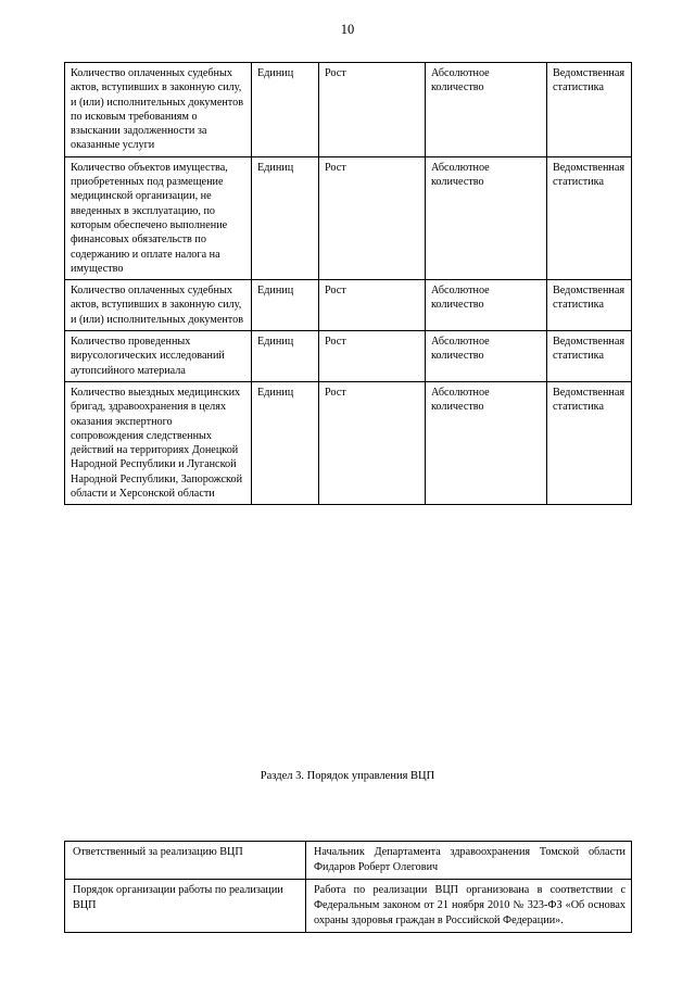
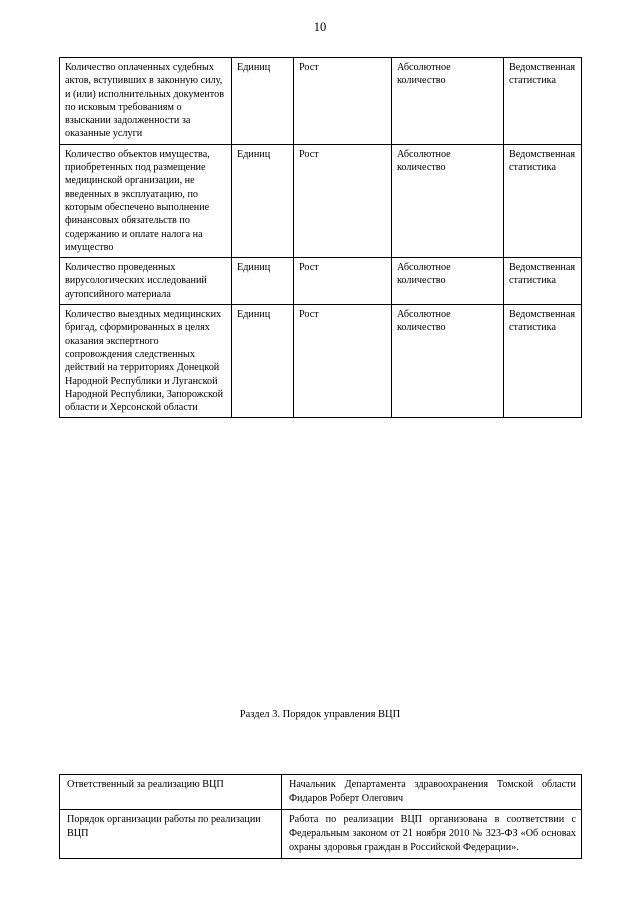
  10
  Количество оплаченных судебных актов, вступивших в законную силу, и (или) исполнительных документов по исковым требованиям о взыскании задолженности за оказанные услуги	Единиц	Рост	Абсолютное количество	Ведомственная статистика
  Количество объектов имущества, приобретенных под размещение медицинской организации, не введенных в эксплуатацию, по которым обеспечено выполнение финансовых обязательств по содержанию и оплате налога на имущество	Единиц	Рост	Абсолютное количество	Ведомственная статистика
- Количество оплаченных судебных актов, вступивших в законную силу, и (или) исполнительных документов	Единиц	Рост	Абсолютное количество	Ведомственная статистика
  Количество проведенных вирусологических исследований аутопсийного материала	Единиц	Рост	Абсолютное количество	Ведомственная статистика
- Количество выездных медицинских бригад, здравоохранения в целях оказания экспертного сопровождения следственных действий на территориях Донецкой Народной Республики и Луганской Народной Республики, Запорожской области и Херсонской области	Единиц	Рост	Абсолютное количество	Ведомственная статистика
+ Количество выездных медицинских бригад, сформированных в целях оказания экспертного сопровождения следственных действий на территориях Донецкой Народной Республики и Луганской Народной Республики, Запорожской области и Херсонской области	Единиц	Рост	Абсолютное количество	Ведомственная статистика
  Раздел 3. Порядок управления ВЦП
  Ответственный за реализацию ВЦП	Начальник Департамента здравоохранения Томской области Фидаров Роберт Олегович
  Порядок организации работы по реализации ВЦП	Работа по реализации ВЦП организована в соответствии с Федеральным законом от 21 ноября 2010 № 323-ФЗ «Об основах охраны здоровья граждан в Российской Федерации».
